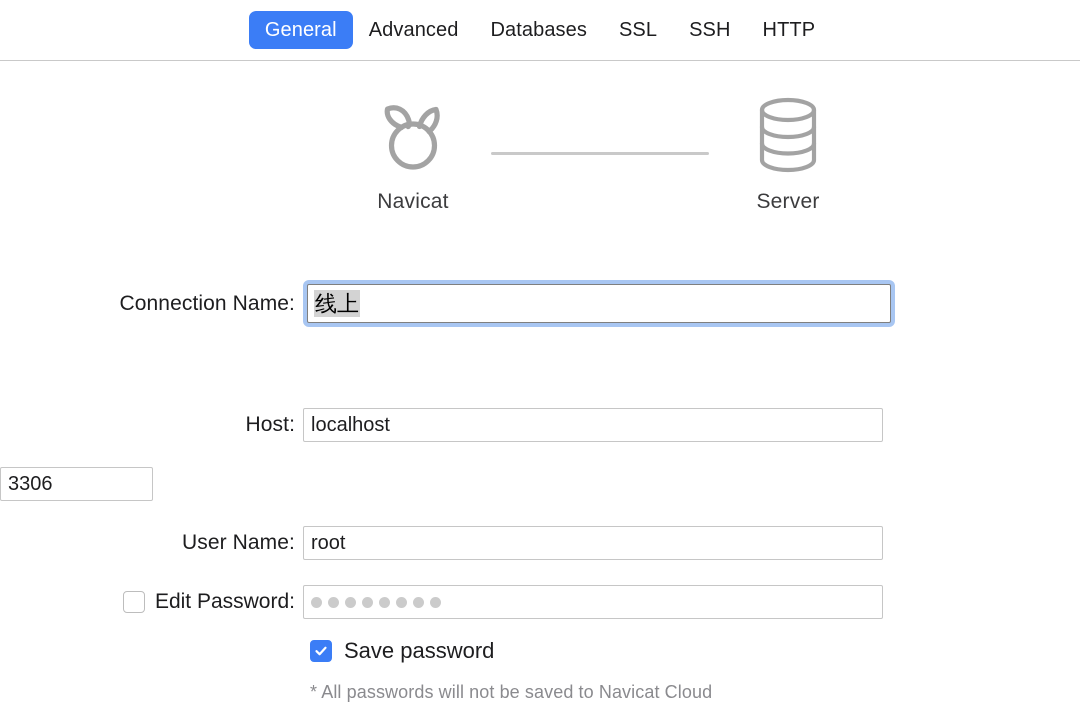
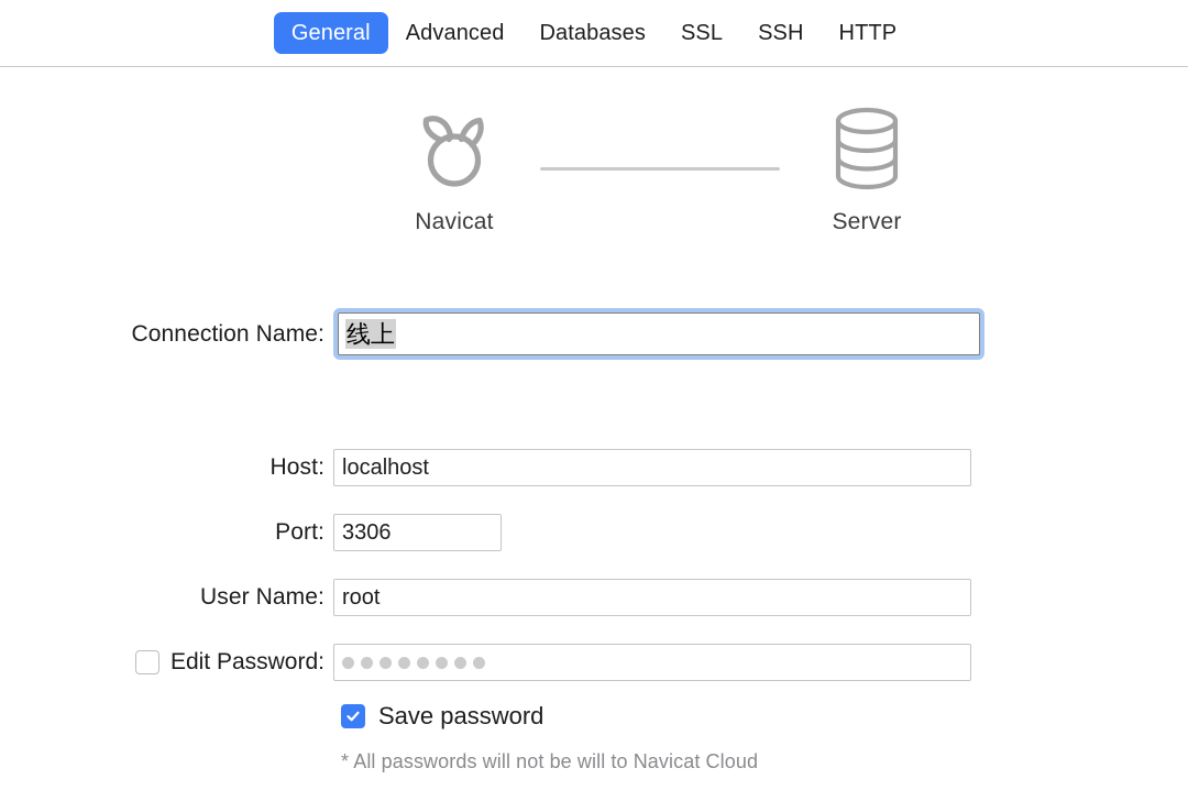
  General
  Advanced
  Databases
  SSL
  SSH
  HTTP
  Navicat
  Server
  Connection Name:
  线上
  Host:
  localhost
+ Port:
  3306
  User Name:
  root
  Edit Password:
  Save password
- * All passwords will not be saved to Navicat Cloud
+ * All passwords will not be will to Navicat Cloud
